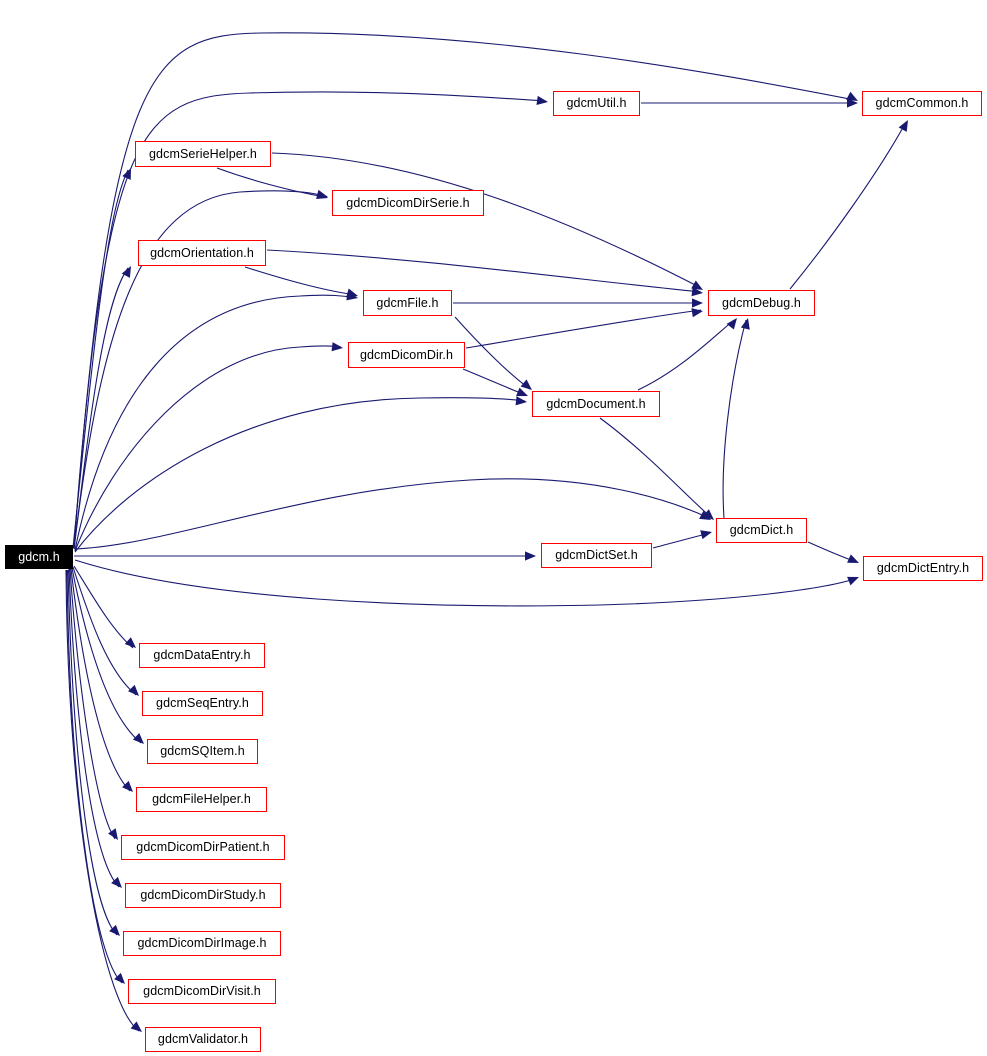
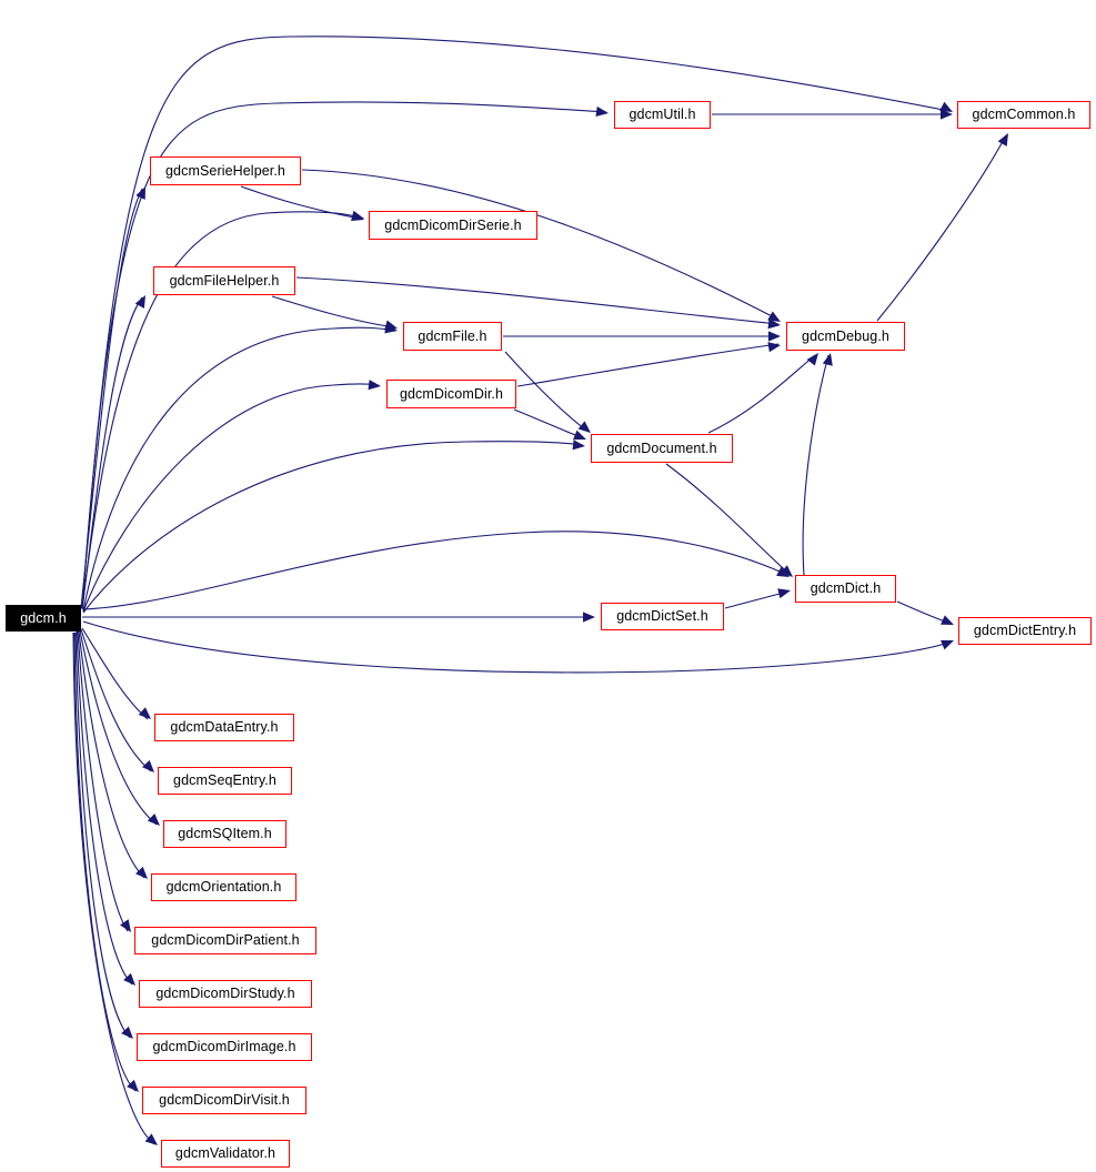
  gdcm.h
  gdcmUtil.h
  gdcmCommon.h
  gdcmSerieHelper.h
  gdcmDicomDirSerie.h
- gdcmOrientation.h
+ gdcmFileHelper.h
  gdcmFile.h
  gdcmDebug.h
  gdcmDicomDir.h
  gdcmDocument.h
  gdcmDict.h
  gdcmDictSet.h
  gdcmDictEntry.h
  gdcmDataEntry.h
  gdcmSeqEntry.h
  gdcmSQItem.h
- gdcmFileHelper.h
+ gdcmOrientation.h
  gdcmDicomDirPatient.h
  gdcmDicomDirStudy.h
  gdcmDicomDirImage.h
  gdcmDicomDirVisit.h
  gdcmValidator.h
